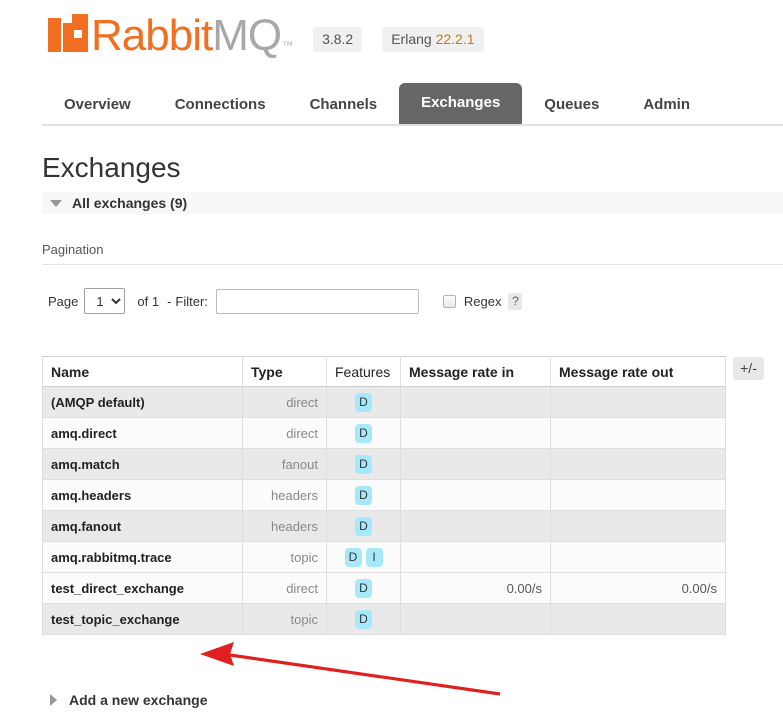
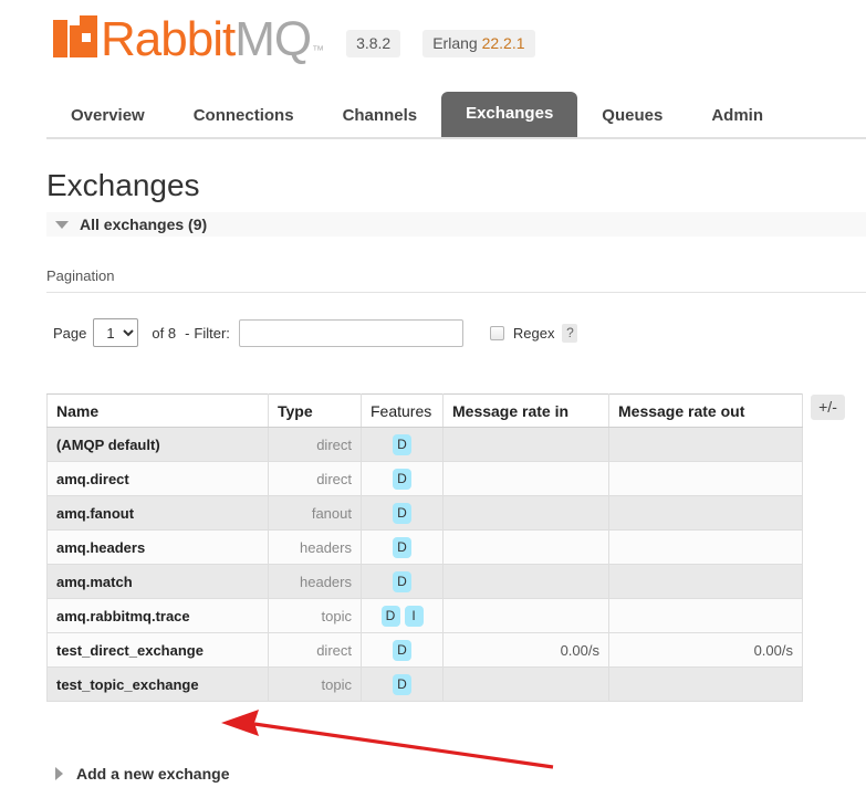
  Rabbit
  MQ
  ™
  3.8.2
  Erlang 22.2.1
  Overview
  Connections
  Channels
  Exchanges
  Queues
  Admin
  Exchanges
  All exchanges (9)
  Pagination
  Page
  1
- of 1
+ of 8
  -
  Filter:
  Regex
  ?
  Name	Type	Features	Message rate in	Message rate out
  (AMQP default)	direct	D
  amq.direct	direct	D
- amq.match	fanout	D
+ amq.fanout	fanout	D
  amq.headers	headers	D
- amq.fanout	headers	D
+ amq.match	headers	D
  amq.rabbitmq.trace	topic	D I
  test_direct_exchange	direct	D	0.00/s	0.00/s
  test_topic_exchange	topic	D
  +/-
  Add a new exchange
